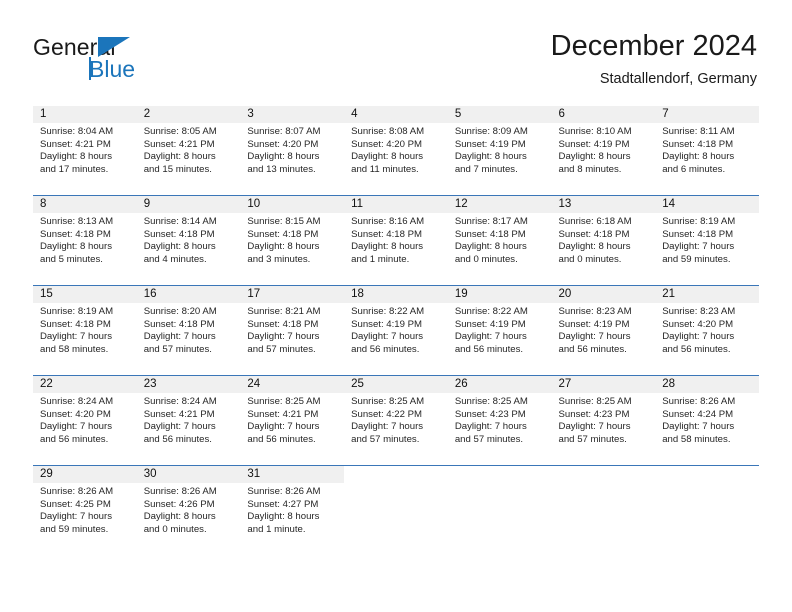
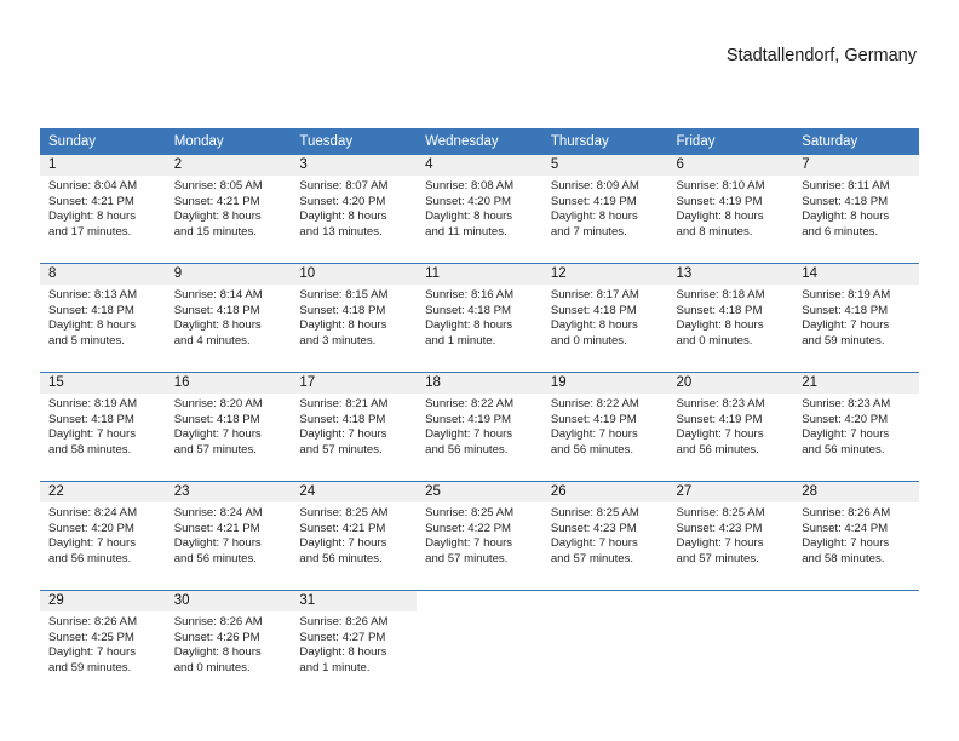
- General
- Blue
- December 2024
  Stadtallendorf, Germany
+ Sunday
+ Monday
+ Tuesday
+ Wednesday
+ Thursday
+ Friday
+ Saturday
  1
  Sunrise: 8:04 AM
  Sunset: 4:21 PM
  Daylight: 8 hours
  and 17 minutes.
  2
  Sunrise: 8:05 AM
  Sunset: 4:21 PM
  Daylight: 8 hours
  and 15 minutes.
  3
  Sunrise: 8:07 AM
  Sunset: 4:20 PM
  Daylight: 8 hours
  and 13 minutes.
  4
  Sunrise: 8:08 AM
  Sunset: 4:20 PM
  Daylight: 8 hours
  and 11 minutes.
  5
  Sunrise: 8:09 AM
  Sunset: 4:19 PM
  Daylight: 8 hours
  and 7 minutes.
  6
  Sunrise: 8:10 AM
  Sunset: 4:19 PM
  Daylight: 8 hours
  and 8 minutes.
  7
  Sunrise: 8:11 AM
  Sunset: 4:18 PM
  Daylight: 8 hours
  and 6 minutes.
  8
  Sunrise: 8:13 AM
  Sunset: 4:18 PM
  Daylight: 8 hours
  and 5 minutes.
  9
  Sunrise: 8:14 AM
  Sunset: 4:18 PM
  Daylight: 8 hours
  and 4 minutes.
  10
  Sunrise: 8:15 AM
  Sunset: 4:18 PM
  Daylight: 8 hours
  and 3 minutes.
  11
  Sunrise: 8:16 AM
  Sunset: 4:18 PM
  Daylight: 8 hours
  and 1 minute.
  12
  Sunrise: 8:17 AM
  Sunset: 4:18 PM
  Daylight: 8 hours
  and 0 minutes.
  13
- Sunrise: 6:18 AM
+ Sunrise: 8:18 AM
  Sunset: 4:18 PM
  Daylight: 8 hours
  and 0 minutes.
  14
  Sunrise: 8:19 AM
  Sunset: 4:18 PM
  Daylight: 7 hours
  and 59 minutes.
  15
  Sunrise: 8:19 AM
  Sunset: 4:18 PM
  Daylight: 7 hours
  and 58 minutes.
  16
  Sunrise: 8:20 AM
  Sunset: 4:18 PM
  Daylight: 7 hours
  and 57 minutes.
  17
  Sunrise: 8:21 AM
  Sunset: 4:18 PM
  Daylight: 7 hours
  and 57 minutes.
  18
  Sunrise: 8:22 AM
  Sunset: 4:19 PM
  Daylight: 7 hours
  and 56 minutes.
  19
  Sunrise: 8:22 AM
  Sunset: 4:19 PM
  Daylight: 7 hours
  and 56 minutes.
  20
  Sunrise: 8:23 AM
  Sunset: 4:19 PM
  Daylight: 7 hours
  and 56 minutes.
  21
  Sunrise: 8:23 AM
  Sunset: 4:20 PM
  Daylight: 7 hours
  and 56 minutes.
  22
  Sunrise: 8:24 AM
  Sunset: 4:20 PM
  Daylight: 7 hours
  and 56 minutes.
  23
  Sunrise: 8:24 AM
  Sunset: 4:21 PM
  Daylight: 7 hours
  and 56 minutes.
  24
  Sunrise: 8:25 AM
  Sunset: 4:21 PM
  Daylight: 7 hours
  and 56 minutes.
  25
  Sunrise: 8:25 AM
  Sunset: 4:22 PM
  Daylight: 7 hours
  and 57 minutes.
  26
  Sunrise: 8:25 AM
  Sunset: 4:23 PM
  Daylight: 7 hours
  and 57 minutes.
  27
  Sunrise: 8:25 AM
  Sunset: 4:23 PM
  Daylight: 7 hours
  and 57 minutes.
  28
  Sunrise: 8:26 AM
  Sunset: 4:24 PM
  Daylight: 7 hours
  and 58 minutes.
  29
  Sunrise: 8:26 AM
  Sunset: 4:25 PM
  Daylight: 7 hours
  and 59 minutes.
  30
  Sunrise: 8:26 AM
  Sunset: 4:26 PM
  Daylight: 8 hours
  and 0 minutes.
  31
  Sunrise: 8:26 AM
  Sunset: 4:27 PM
  Daylight: 8 hours
  and 1 minute.
